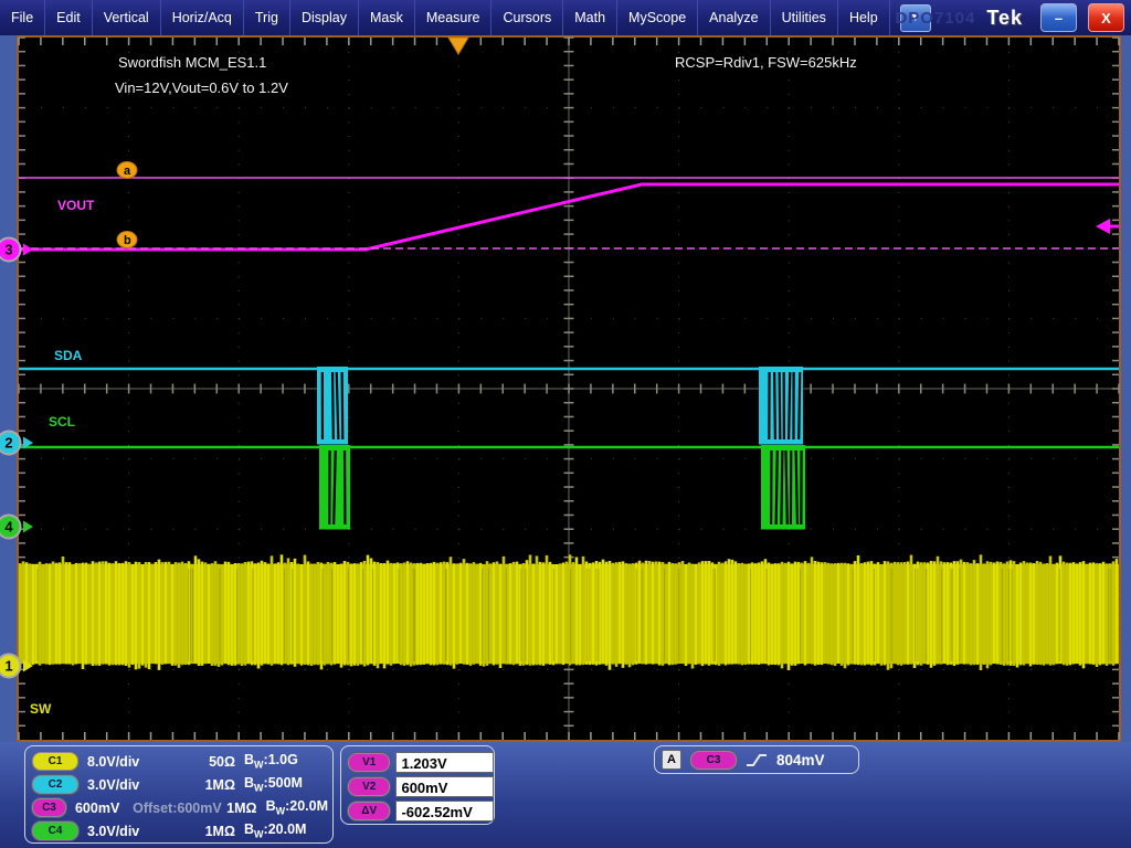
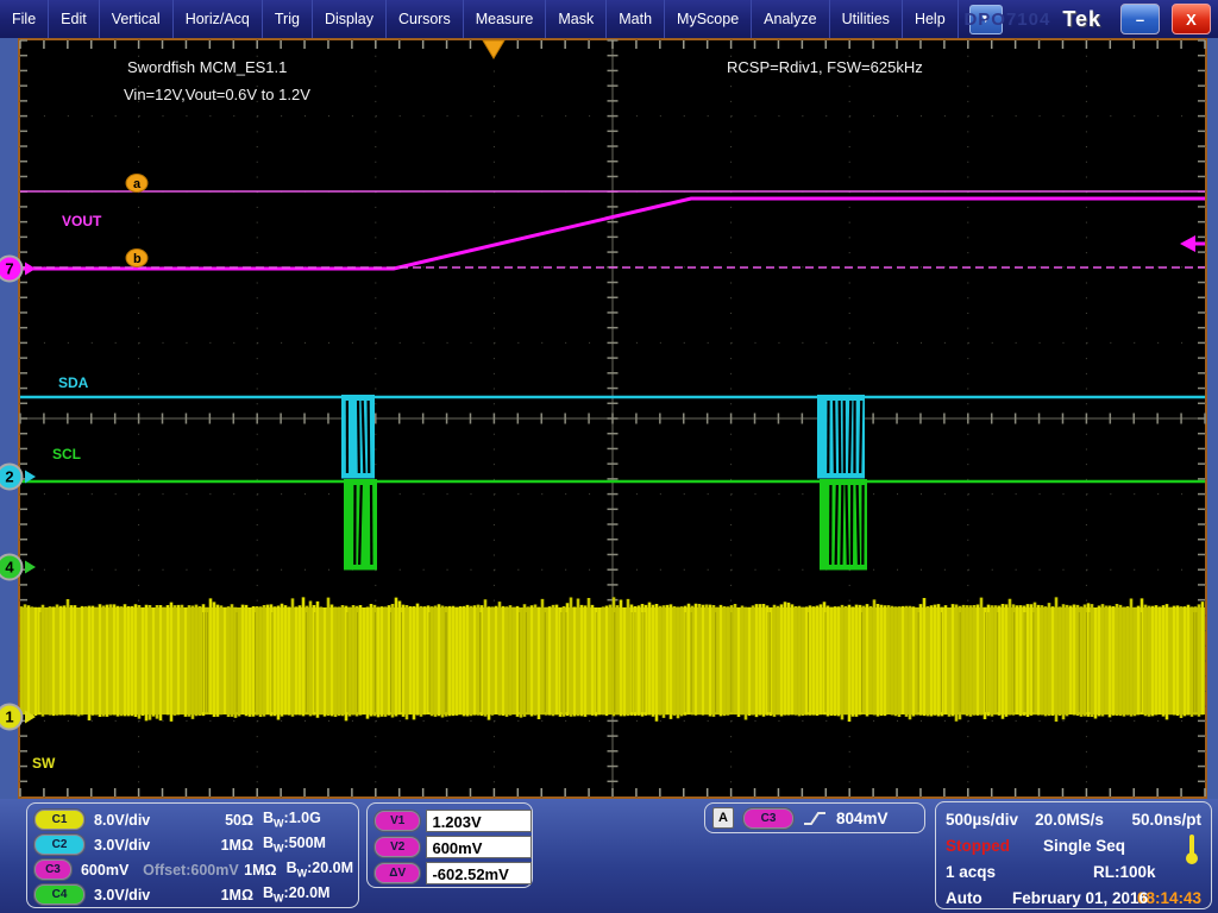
  File
  Edit
  Vertical
  Horiz/Acq
  Trig
  Display
- Mask
+ Cursors
  Measure
- Cursors
+ Mask
  Math
  MyScope
  Analyze
  Utilities
  Help
  ▼
  DPO7104
  Tek
  –
  X
- 3
+ 7
  2
  4
  1
  Swordfish MCM_ES1.1
  Vin=12V,Vout=0.6V to 1.2V
  RCSP=Rdiv1, FSW=625kHz
  VOUT
  SDA
  SCL
  SW
  a
  b
  C1
  8.0V/div
  50Ω
  BW:1.0G
  C2
  3.0V/div
  1MΩ
  BW:500M
  C3
  600mV
  Offset:600mV
  1MΩ
  BW:20.0M
  C4
  3.0V/div
  1MΩ
  BW:20.0M
  V1
  1.203V
  V2
  600mV
  ΔV
  -602.52mV
  A
  C3
  804mV
+ 500µs/div
+ 20.0MS/s
+ 50.0ns/pt
+ Stopped
+ Single Seq
+ 1 acqs
+ RL:100k
+ Auto
+ February 01, 2016
+ 08:14:43
